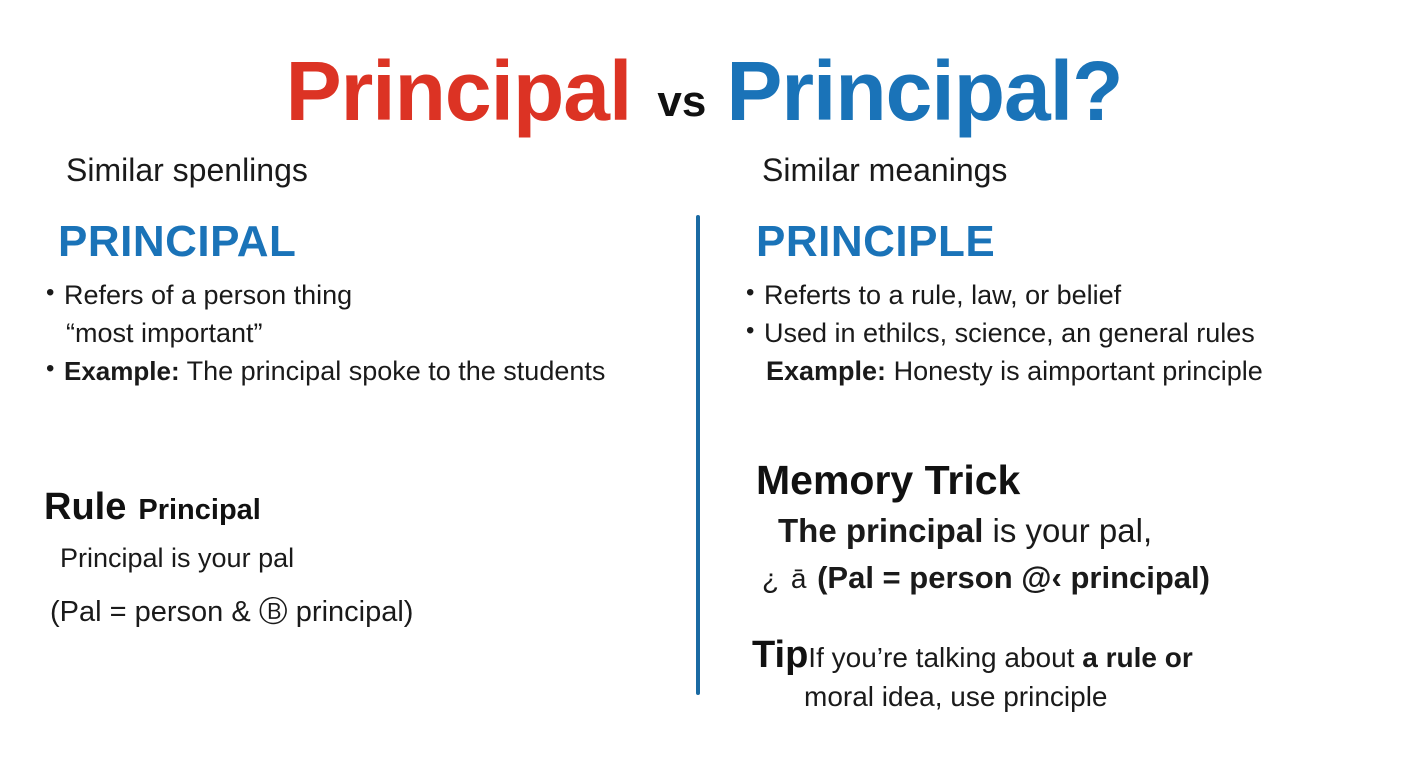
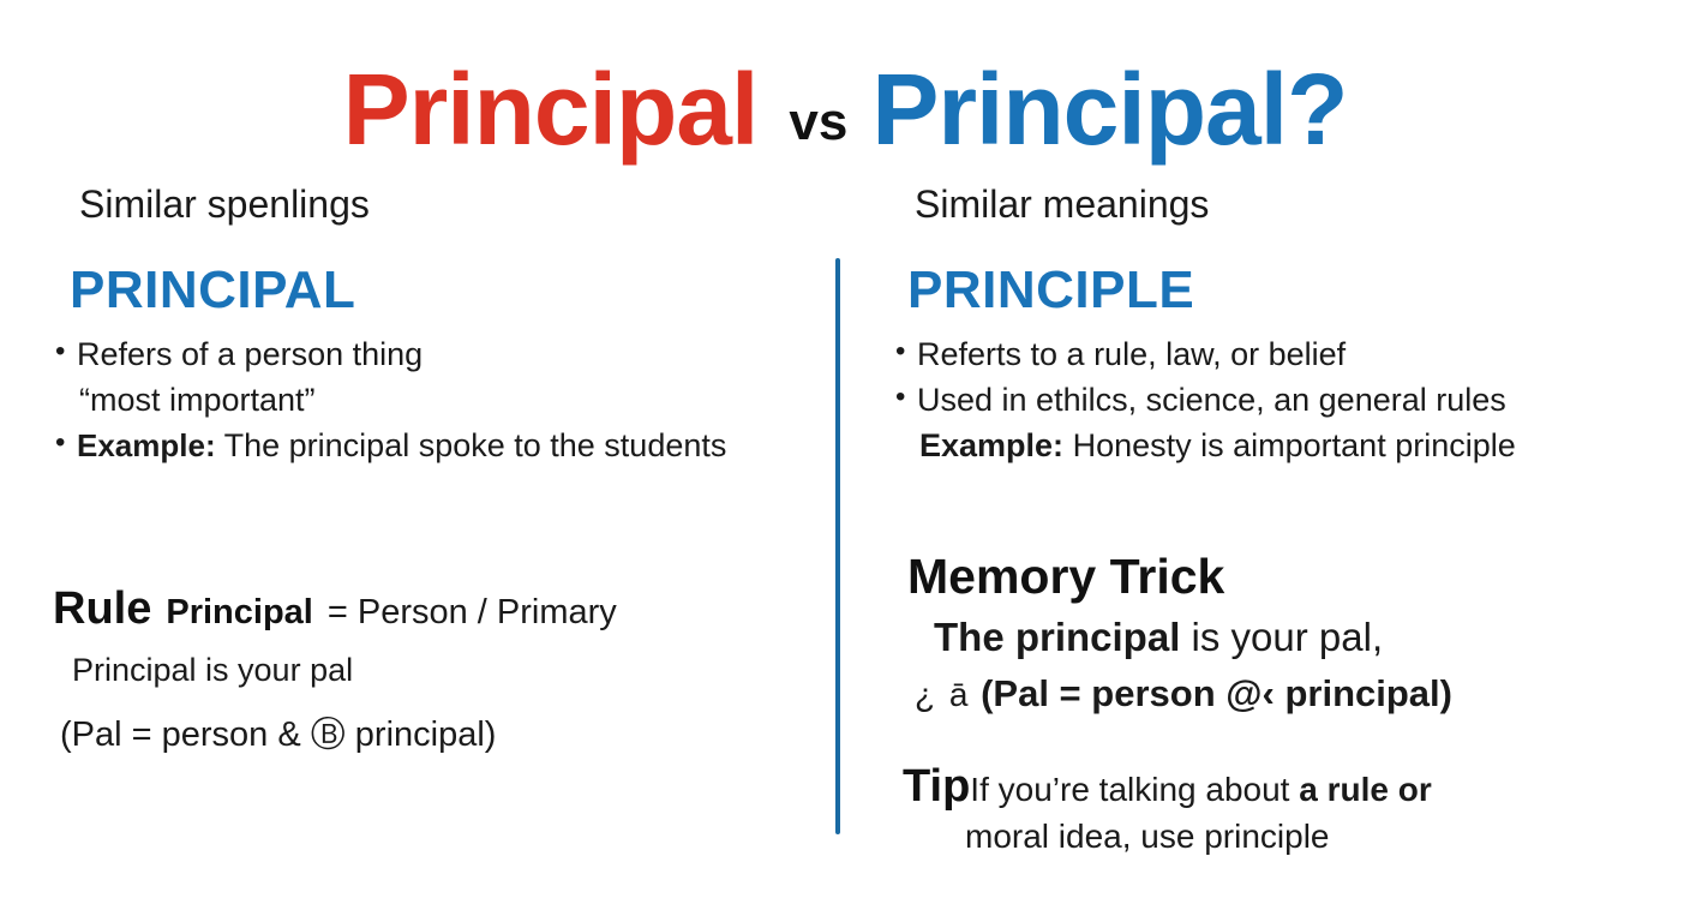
  Principal
  vs
  Principal?
  Similar spenlings
  Similar meanings
  PRINCIPAL
  Refers of a person thing
  “most important”
  Example: The principal spoke to the students
  Rule
  Principal
+ = Person / Primary
  Principal is your pal
  (Pal = person & Ⓑ principal)
  PRINCIPLE
  Referts to a rule, law, or belief
  Used in ethilcs, science, an general rules
  Example: Honesty is aimportant principle
  Memory Trick
  The principal is your pal,
  ¿ ā (Pal = person @‹ principal)
  Tip
  If you’re talking about a rule or
  moral idea, use principle
